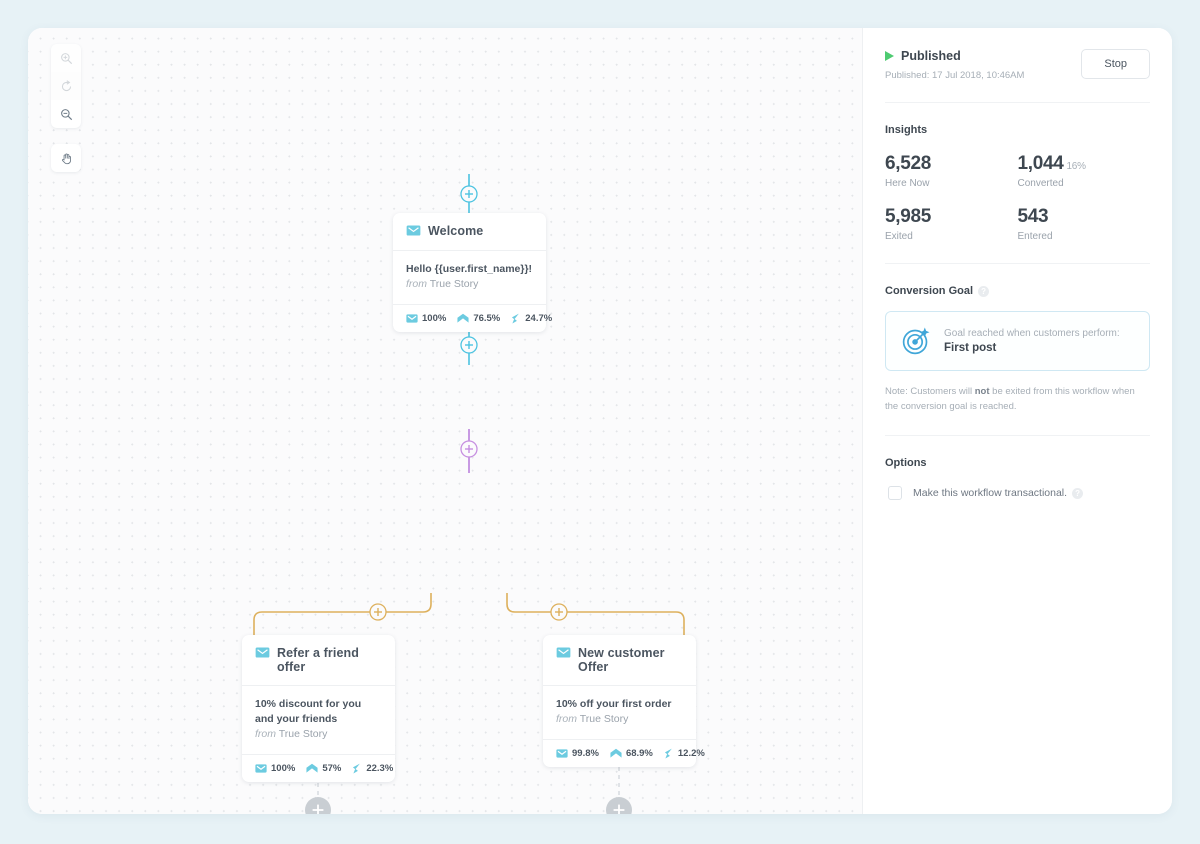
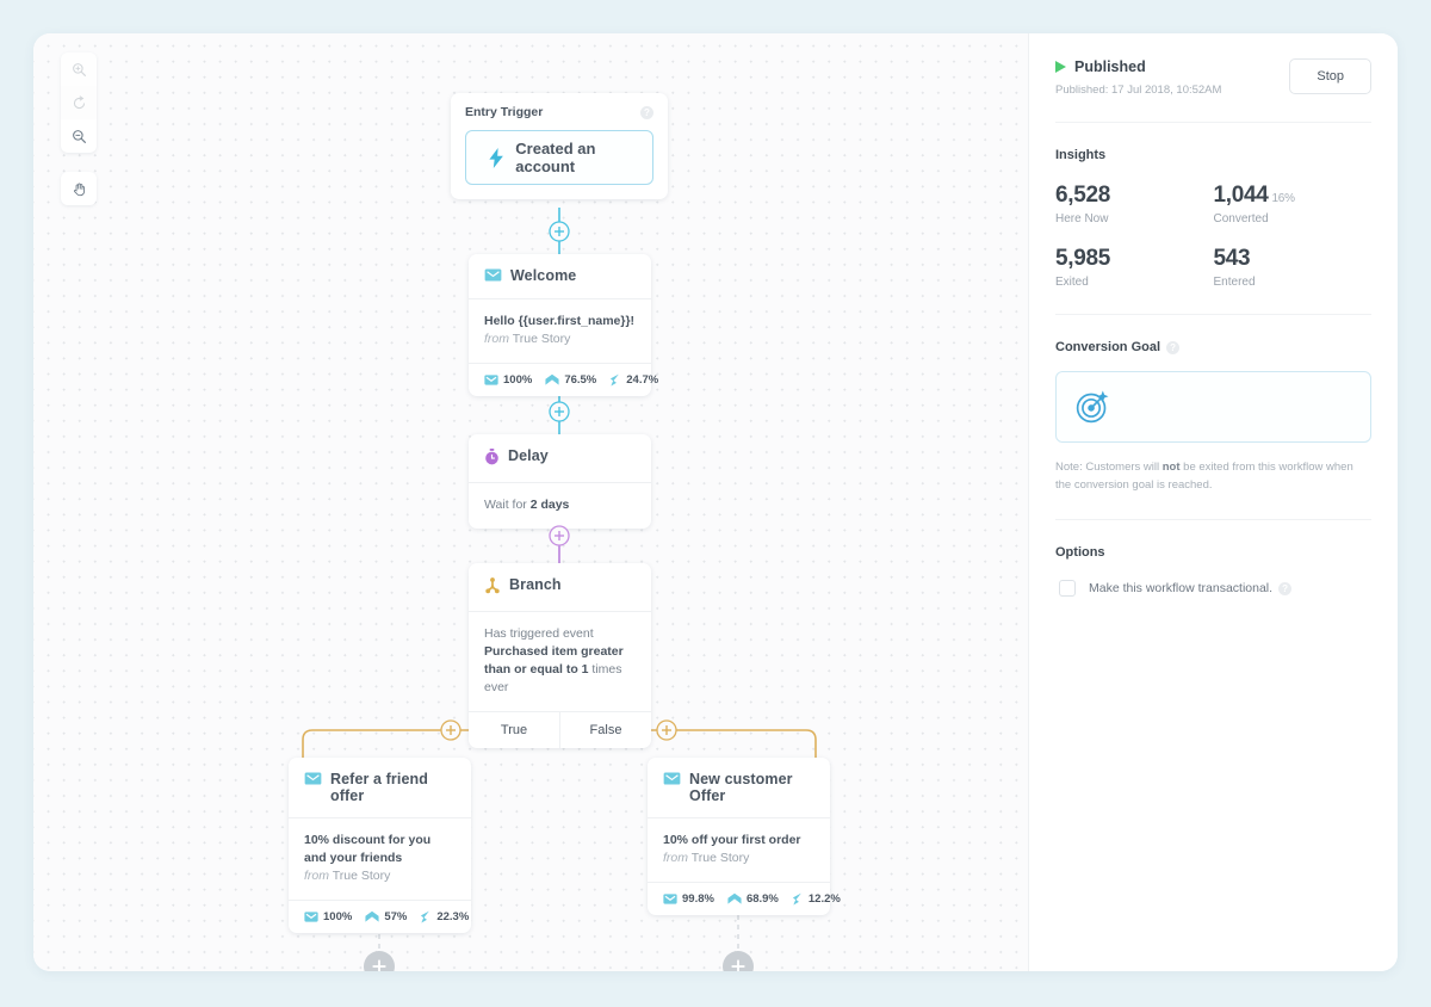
+ Entry Trigger
+ Created an account
  Welcome
  Hello {{user.first_name}}!
  from True Story
  100%
  76.5%
  24.7%
+ Delay
+ Wait for 2 days
+ Branch
+ Has triggered event
+ Purchased item greater than or equal to 1 times ever
+ True
+ False
  Refer a friend offer
  10% discount for you and your friends
  from True Story
  100%
  57%
  22.3%
  New customer Offer
  10% off your first order
  from True Story
  99.8%
  68.9%
  12.2%
  Published
- Published: 17 Jul 2018, 10:46AM
+ Published: 17 Jul 2018, 10:52AM
  Stop
  Insights
  6,528
  Here Now
  1,044 16%
  Converted
  5,985
  Exited
  543
  Entered
  Conversion Goal
- Goal reached when customers perform:
- First post
  Note: Customers will not be exited from this workflow when the conversion goal is reached.
  Options
  Make this workflow transactional.
